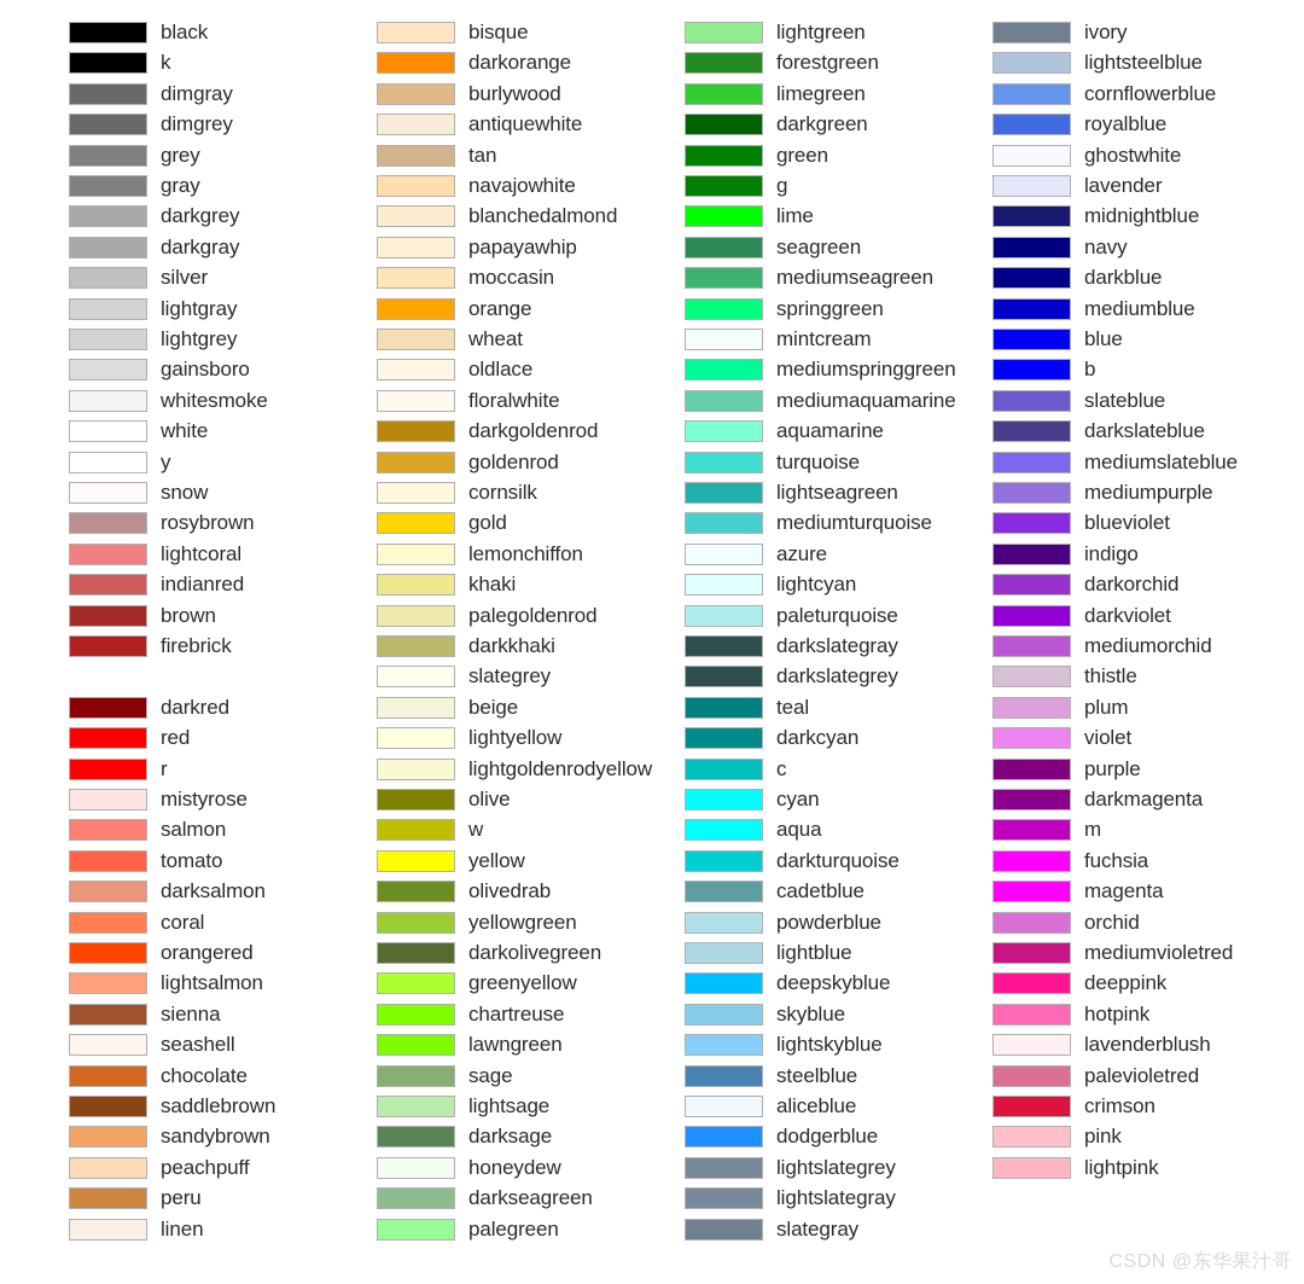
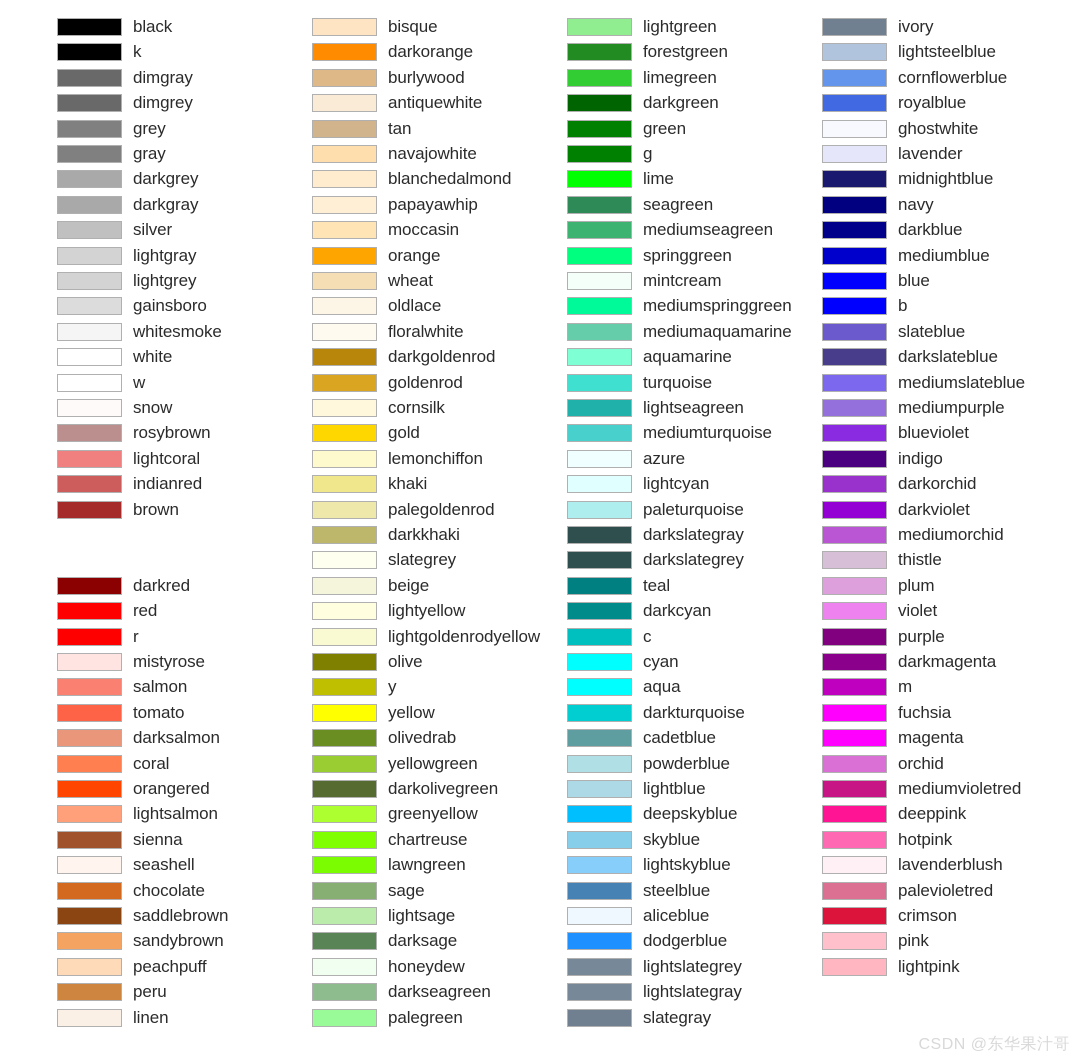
  black
  k
  dimgray
  dimgrey
  grey
  gray
  darkgrey
  darkgray
  silver
  lightgray
  lightgrey
  gainsboro
  whitesmoke
  white
- y
+ w
  snow
  rosybrown
  lightcoral
  indianred
  brown
- firebrick
  darkred
  red
  r
  mistyrose
  salmon
  tomato
  darksalmon
  coral
  orangered
  lightsalmon
  sienna
  seashell
  chocolate
  saddlebrown
  sandybrown
  peachpuff
  peru
  linen
  bisque
  darkorange
  burlywood
  antiquewhite
  tan
  navajowhite
  blanchedalmond
  papayawhip
  moccasin
  orange
  wheat
  oldlace
  floralwhite
  darkgoldenrod
  goldenrod
  cornsilk
  gold
  lemonchiffon
  khaki
  palegoldenrod
  darkkhaki
  slategrey
  beige
  lightyellow
  lightgoldenrodyellow
  olive
- w
+ y
  yellow
  olivedrab
  yellowgreen
  darkolivegreen
  greenyellow
  chartreuse
  lawngreen
  sage
  lightsage
  darksage
  honeydew
  darkseagreen
  palegreen
  lightgreen
  forestgreen
  limegreen
  darkgreen
  green
  g
  lime
  seagreen
  mediumseagreen
  springgreen
  mintcream
  mediumspringgreen
  mediumaquamarine
  aquamarine
  turquoise
  lightseagreen
  mediumturquoise
  azure
  lightcyan
  paleturquoise
  darkslategray
  darkslategrey
  teal
  darkcyan
  c
  cyan
  aqua
  darkturquoise
  cadetblue
  powderblue
  lightblue
  deepskyblue
  skyblue
  lightskyblue
  steelblue
  aliceblue
  dodgerblue
  lightslategrey
  lightslategray
  slategray
  ivory
  lightsteelblue
  cornflowerblue
  royalblue
  ghostwhite
  lavender
  midnightblue
  navy
  darkblue
  mediumblue
  blue
  b
  slateblue
  darkslateblue
  mediumslateblue
  mediumpurple
  blueviolet
  indigo
  darkorchid
  darkviolet
  mediumorchid
  thistle
  plum
  violet
  purple
  darkmagenta
  m
  fuchsia
  magenta
  orchid
  mediumvioletred
  deeppink
  hotpink
  lavenderblush
  palevioletred
  crimson
  pink
  lightpink
  CSDN @东华果汁哥
